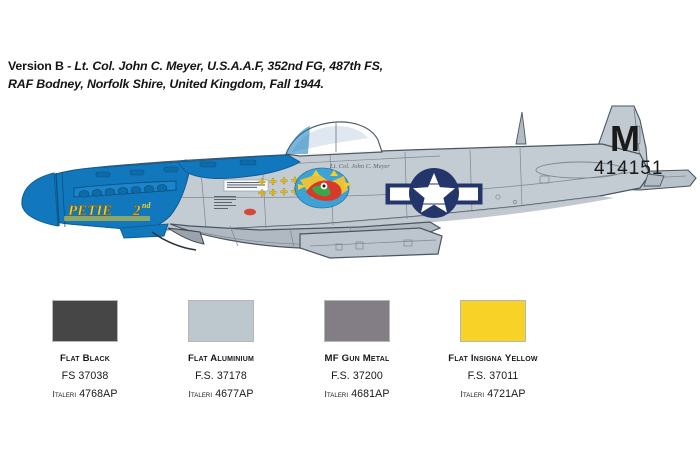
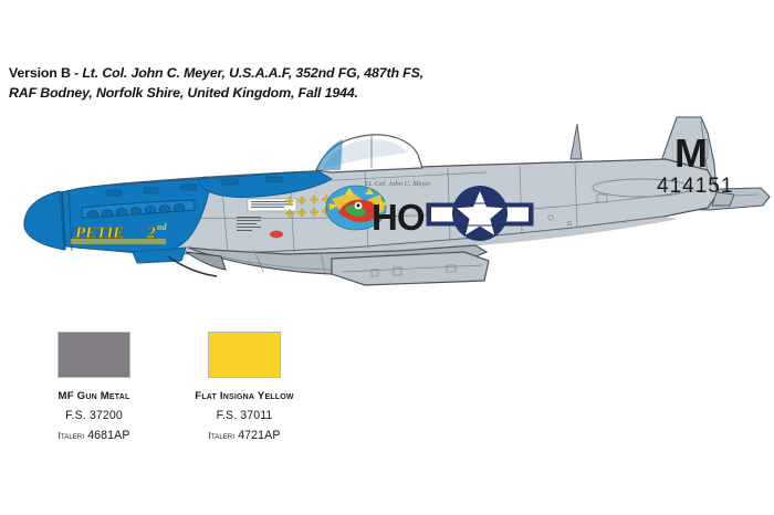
  Version B - Lt. Col. John C. Meyer, U.S.A.A.F, 352nd FG, 487th FS,
  RAF Bodney, Norfolk Shire, United Kingdom, Fall 1944.
  PETIE
  2
  nd
+ HO
  M
  414151
- Flat Black
- FS 37038
- Italeri 4768AP
- Flat Aluminium
- F.S. 37178
- Italeri 4677AP
  MF Gun Metal
  F.S. 37200
  Italeri 4681AP
  Flat Insigna Yellow
  F.S. 37011
  Italeri 4721AP
